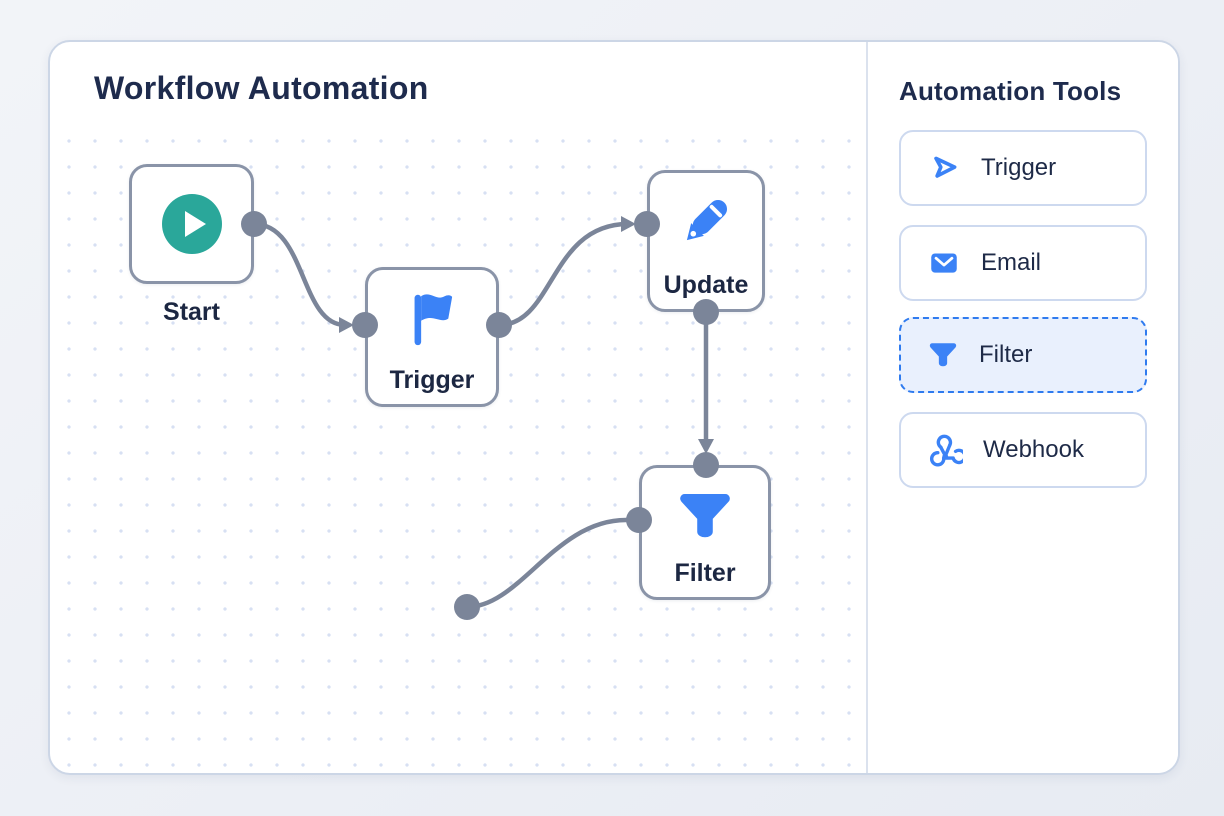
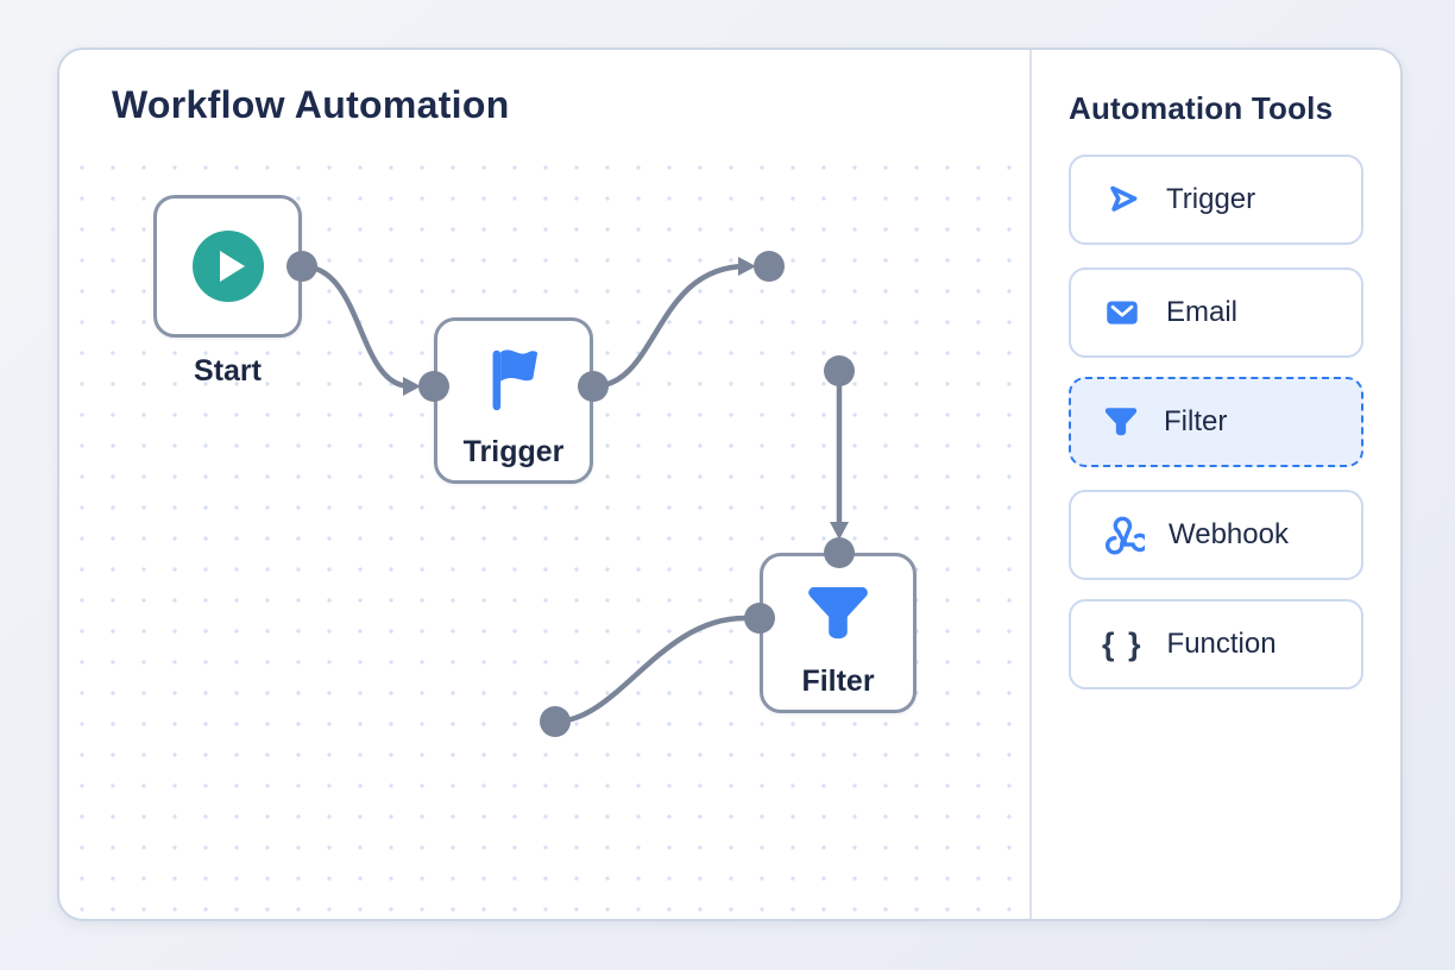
  Workflow Automation
  Start
  Trigger
- Update
  Filter
  Automation Tools
  Trigger
  Email
  Filter
  Webhook
+ { }
+ Function
